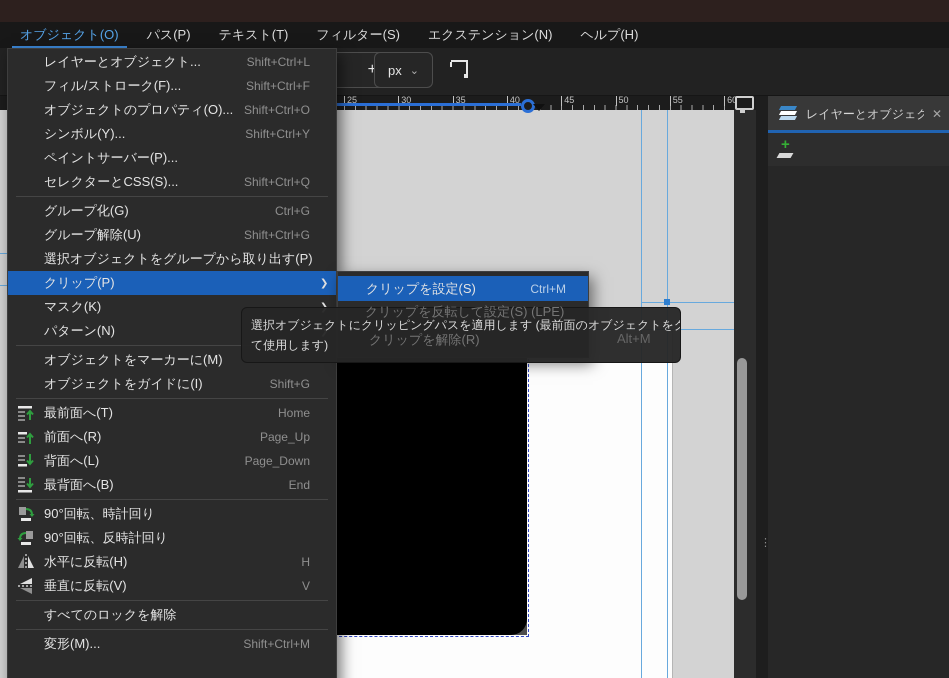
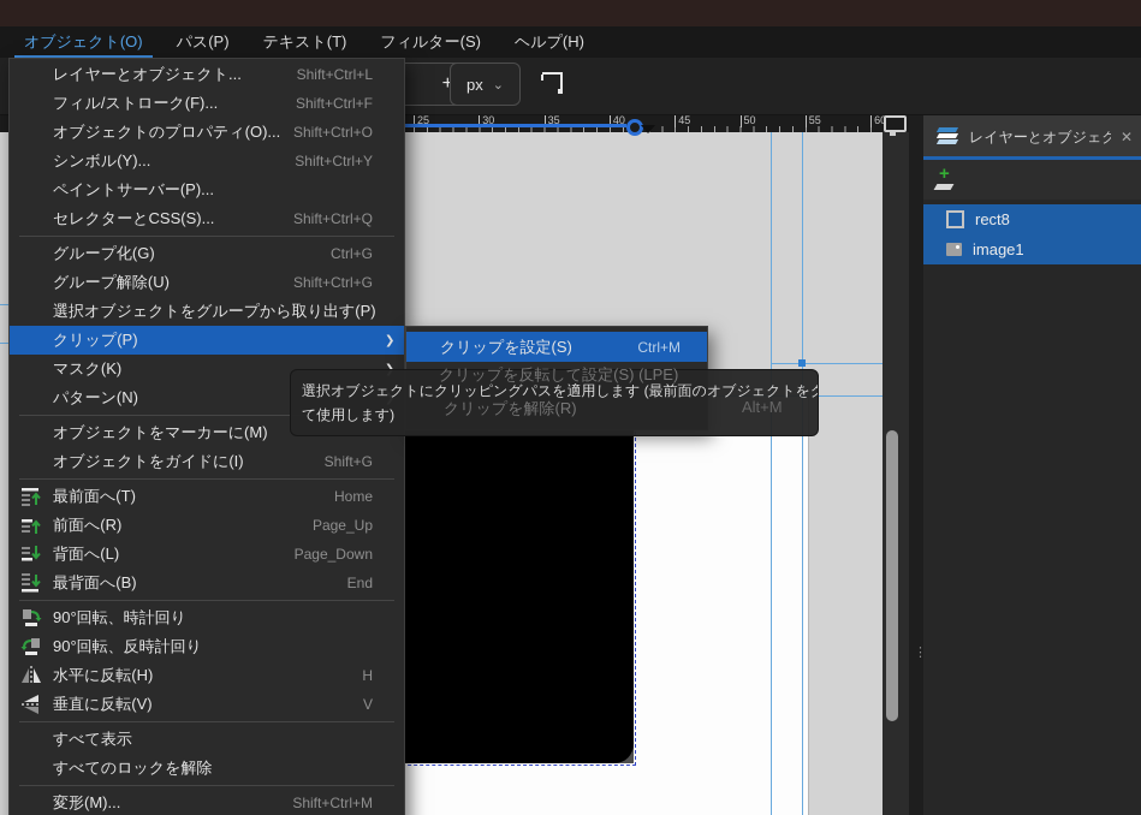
  ⋮
  レイヤーとオブジェク
  ✕
  +
+ rect8
+ image1
  +
  px
  ⌄
  25
  30
  35
  40
  45
  50
  55
  オブジェクト(O)
  パス(P)
  テキスト(T)
  フィルター(S)
- エクステンション(N)
  ヘルプ(H)
  レイヤーとオブジェクト...
  Shift+Ctrl+L
  フィル/ストローク(F)...
  Shift+Ctrl+F
  オブジェクトのプロパティ(O)...
  Shift+Ctrl+O
  シンボル(Y)...
  Shift+Ctrl+Y
  ペイントサーバー(P)...
  セレクターとCSS(S)...
  Shift+Ctrl+Q
  グループ化(G)
  Ctrl+G
  グループ解除(U)
  Shift+Ctrl+G
  選択オブジェクトをグループから取り出す(P)
  クリップ(P)
  ❯
  マスク(K)
  パターン(N)
  オブジェクトをマーカーに(M)
  オブジェクトをガイドに(I)
  Shift+G
  最前面へ(T)
  Home
  前面へ(R)
  Page_Up
  背面へ(L)
  Page_Down
  最背面へ(B)
  End
  90°回転、時計回り
  90°回転、反時計回り
  水平に反転(H)
  H
  垂直に反転(V)
  V
+ すべて表示
  すべてのロックを解除
  変形(M)...
  Shift+Ctrl+M
  クリップを設定(S)
  Ctrl+M
  選択オブジェクトにクリッピングパスを適用します (最前面のオブジェクトを
  て使用します)
  クリップを反転して設定(S) (LPE)
  クリップを解除(R)
  Alt+M
